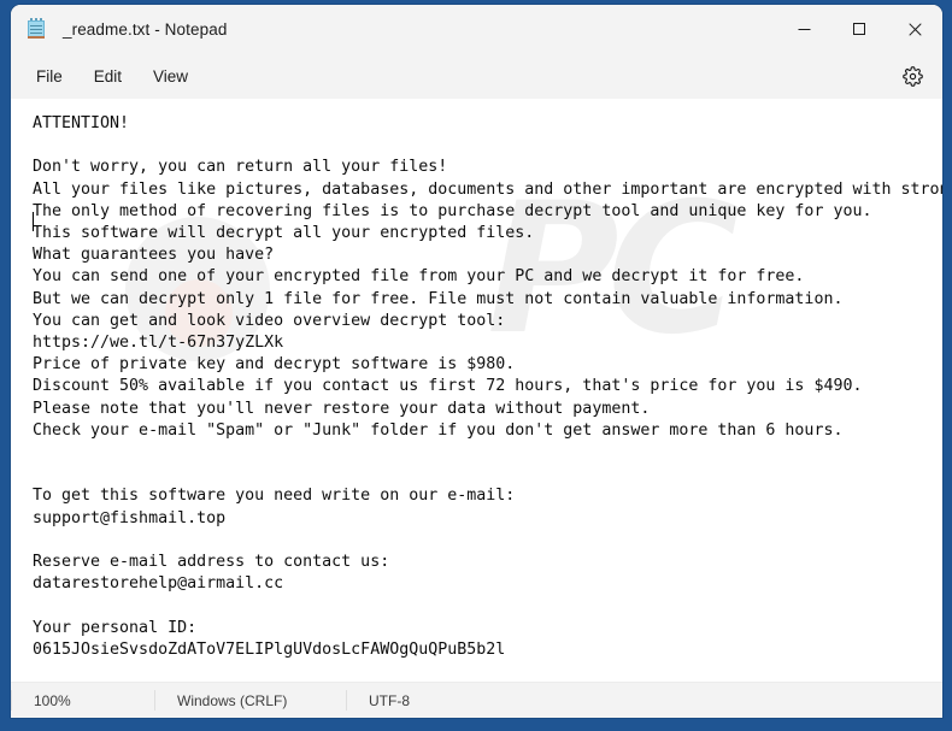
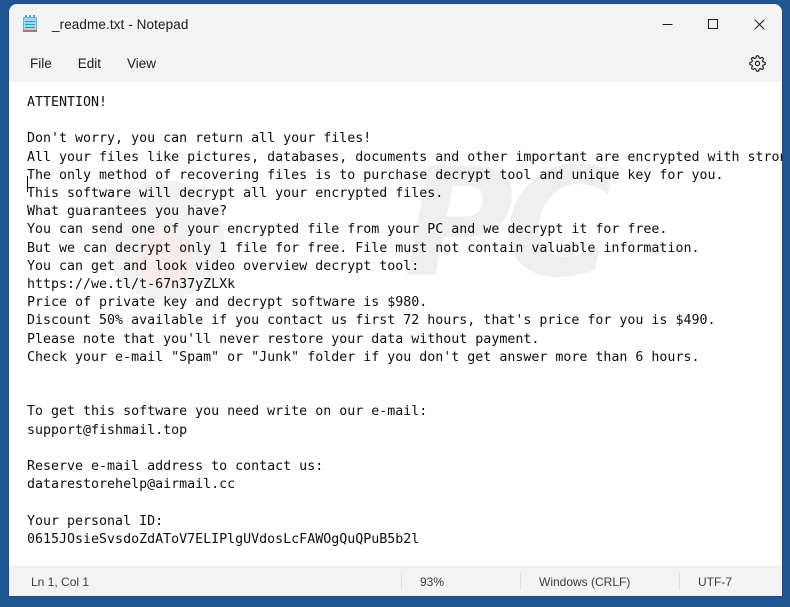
  _readme.txt - Notepad
  File
  Edit
  View
  PC
  ATTENTION!
  Don't worry, you can return all your files!
  All your files like pictures, databases, documents and other important are encrypted with stro
  The only method of recovering files is to purchase decrypt tool and unique key for you.
  This software will decrypt all your encrypted files.
  What guarantees you have?
  You can send one of your encrypted file from your PC and we decrypt it for free.
  But we can decrypt only 1 file for free. File must not contain valuable information.
  You can get and look video overview decrypt tool:
  https://we.tl/t-67n37yZLXk
  Price of private key and decrypt software is $980.
  Discount 50% available if you contact us first 72 hours, that's price for you is $490.
  Please note that you'll never restore your data without payment.
  Check your e-mail "Spam" or "Junk" folder if you don't get answer more than 6 hours.
  To get this software you need write on our e-mail:
  support@fishmail.top
  Reserve e-mail address to contact us:
  datarestorehelp@airmail.cc
  Your personal ID:
  0615JOsieSvsdoZdAToV7ELIPlgUVdosLcFAWOgQuQPuB5b2l
+ Ln 1, Col 1
- 100%
+ 93%
  Windows (CRLF)
- UTF-8
+ UTF-7
